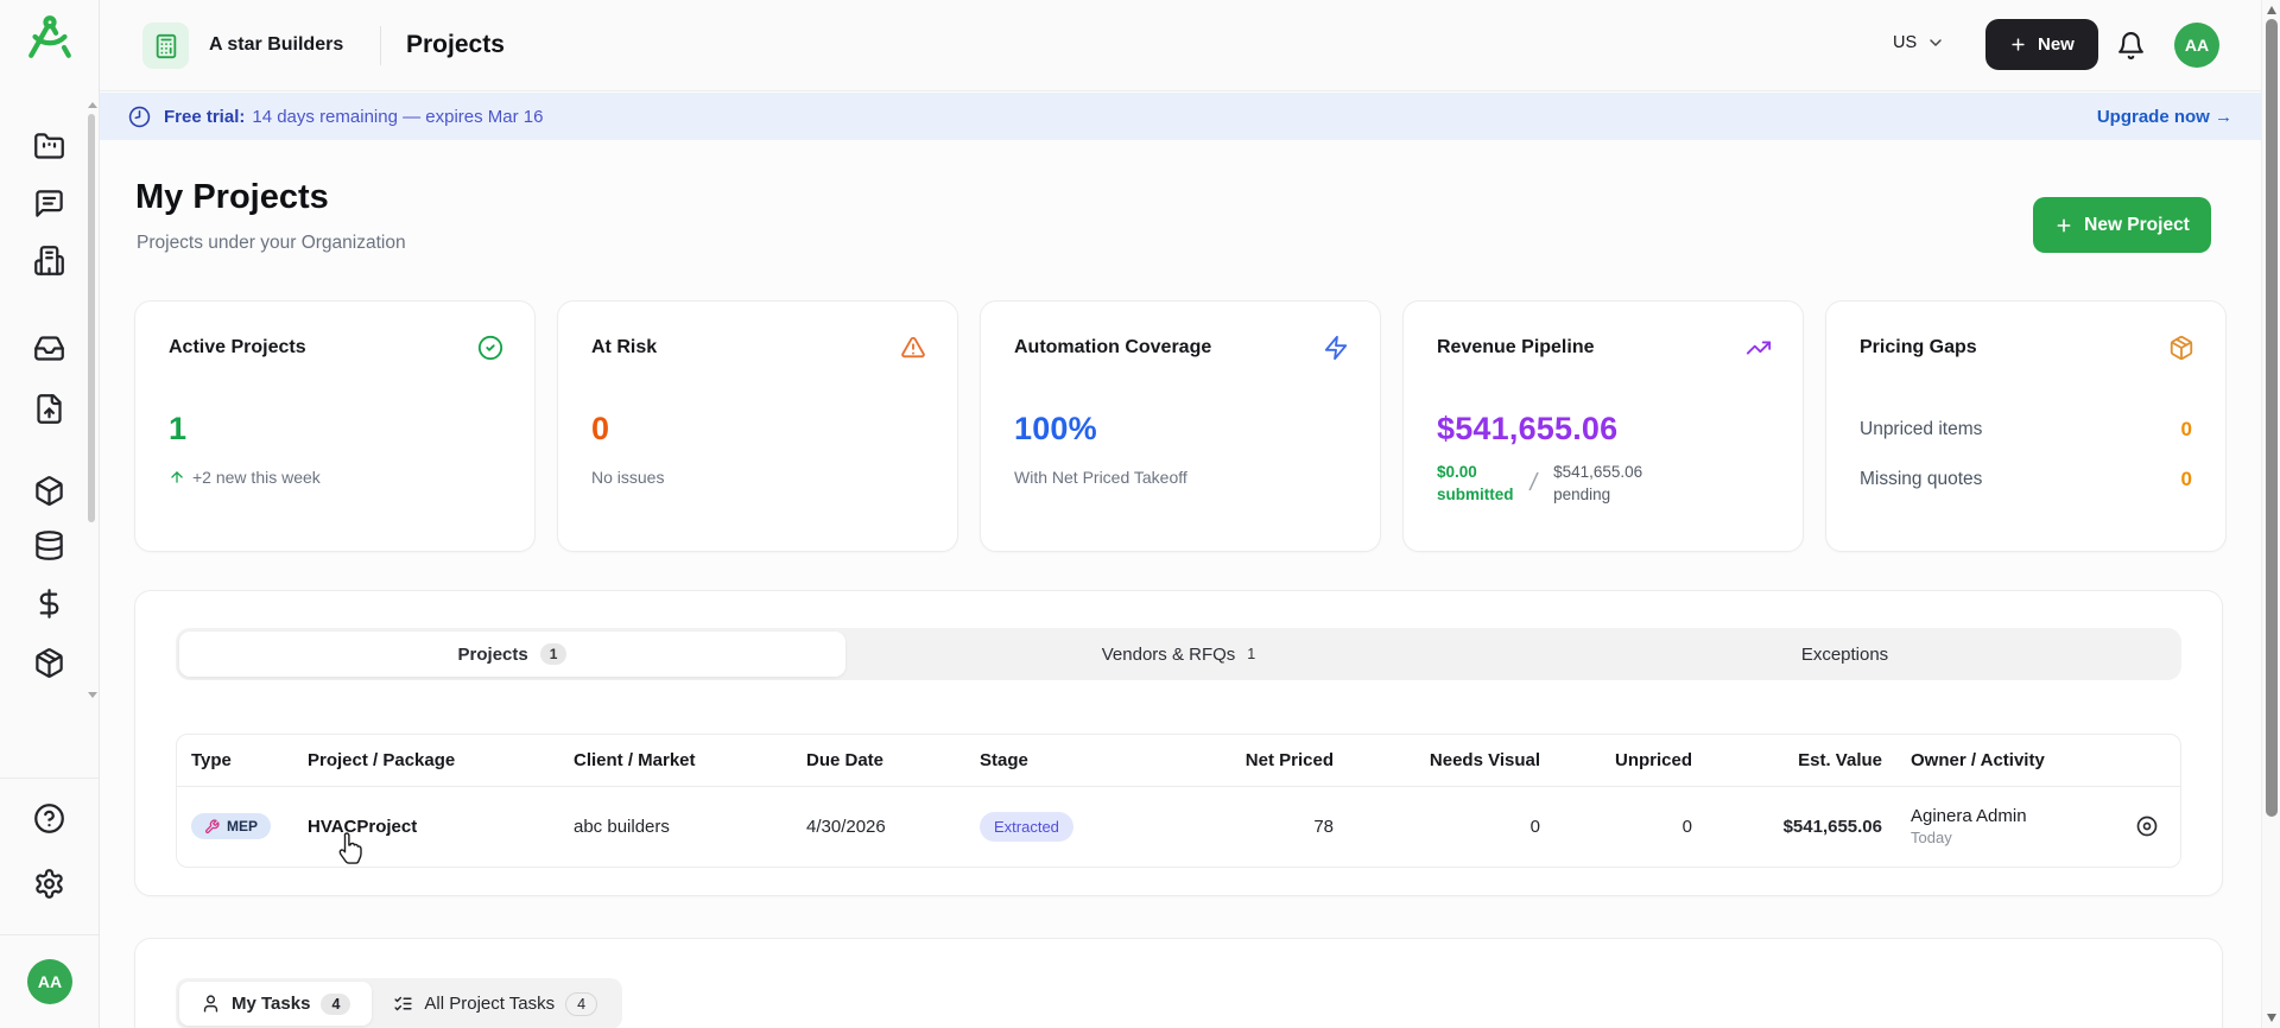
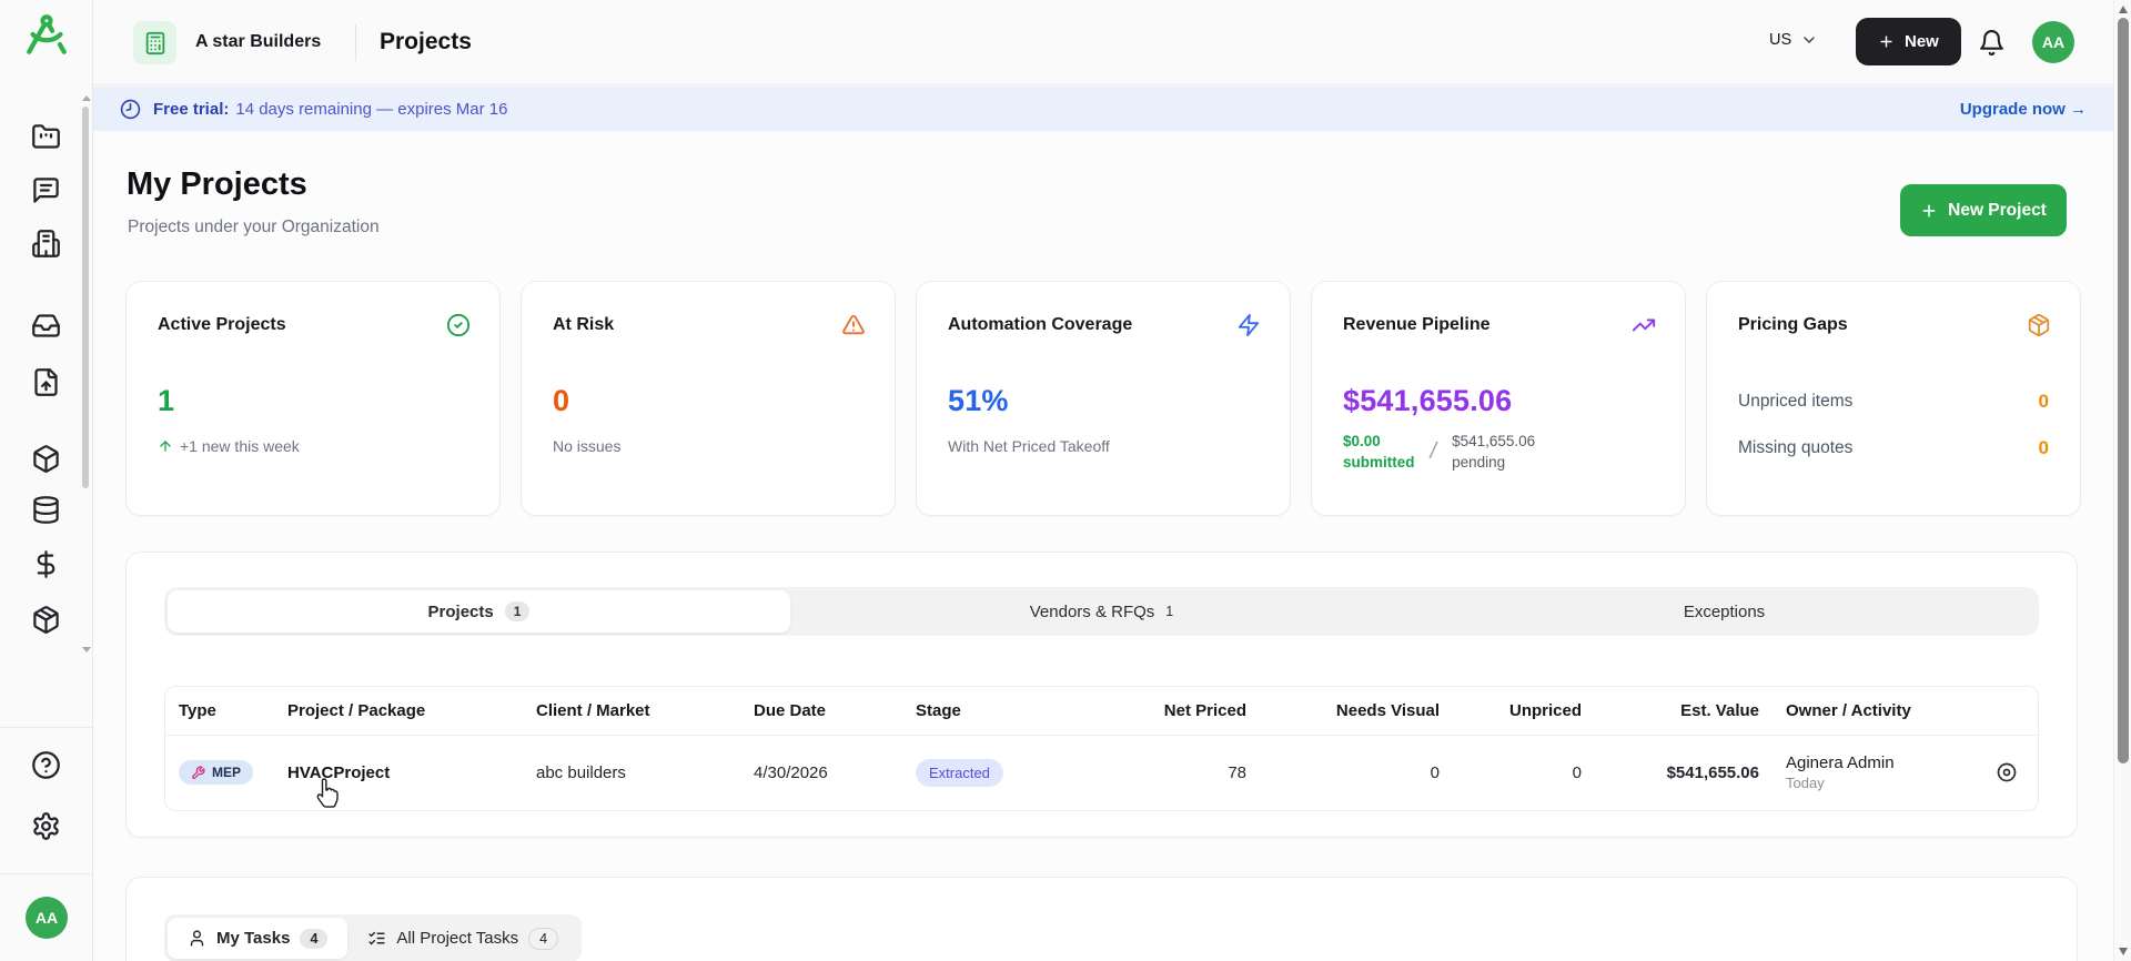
  AA
  A star Builders
  Projects
  US
  New
  AA
  Free trial:
  14 days remaining — expires Mar 16
  Upgrade now →
  My Projects
  Projects under your Organization
  New Project
  Active Projects
  1
- +2 new this week
+ +1 new this week
  At Risk
  0
  No issues
  Automation Coverage
- 100%
+ 51%
  With Net Priced Takeoff
  Revenue Pipeline
  $541,655.06
  $0.00
  submitted
  /
  $541,655.06
  pending
  Pricing Gaps
  Unpriced items
  0
  Missing quotes
  0
  Projects
  1
  Vendors & RFQs
  1
  Exceptions
  Type	Project / Package	Client / Market	Due Date	Stage	Net Priced	Needs Visual	Unpriced	Est. Value	Owner / Activity
  MEP	HVACProject	abc builders	4/30/2026	Extracted	78	0	0	$541,655.06	Aginera Admin Today
  My Tasks
  4
  All Project Tasks
  4
